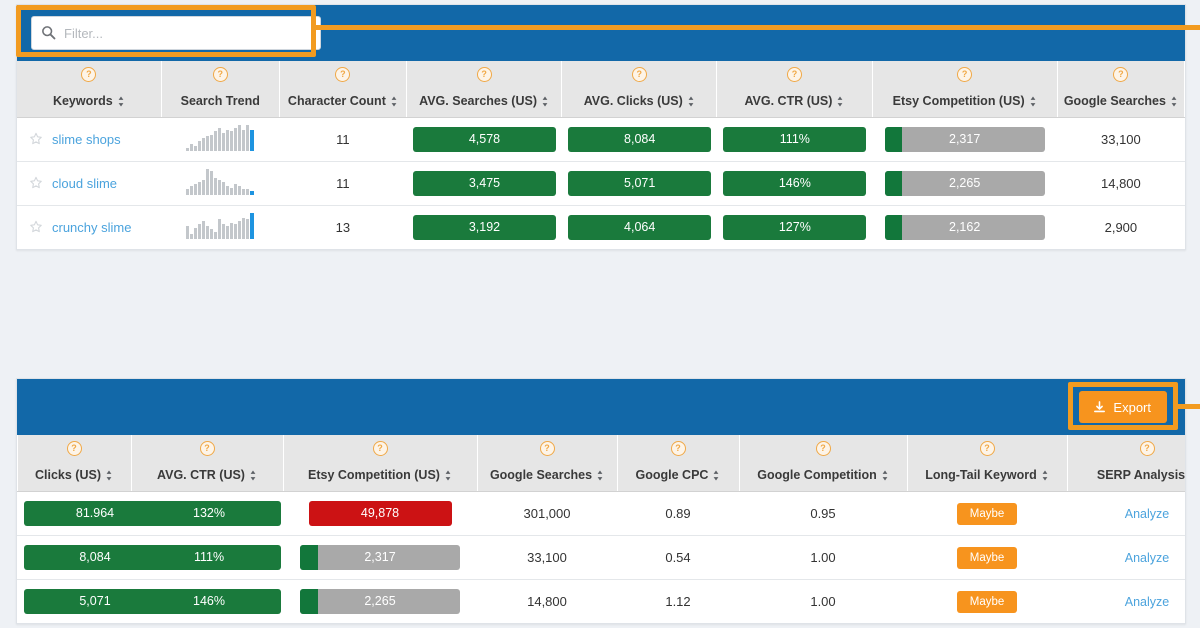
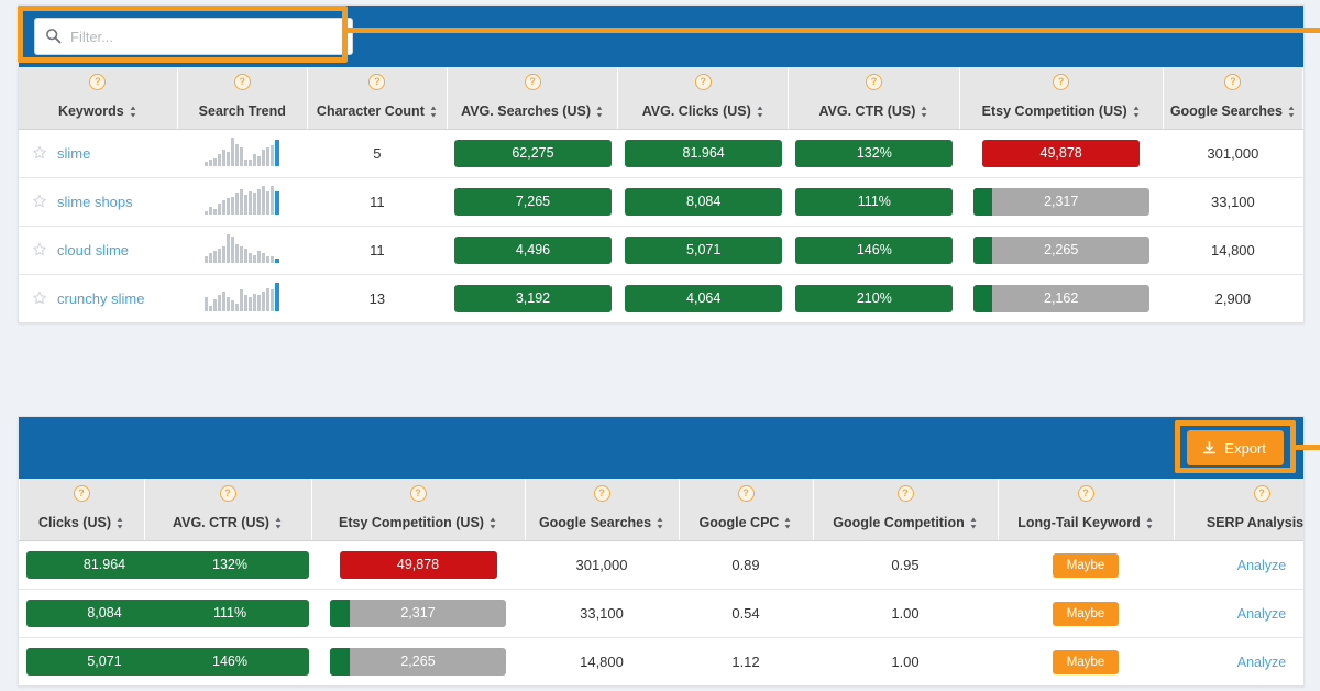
  Filter...
  ?Keywords	?Search Trend	?Character Count	?AVG. Searches (US)	?AVG. Clicks (US)	?AVG. CTR (US)	?Etsy Competition (US)	?Google Searches
+ slime		5	62,275	81.964	132%	49,878	301,000
- slime shops		11	4,578	8,084	111%	2,317	33,100
+ slime shops		11	7,265	8,084	111%	2,317	33,100
- cloud slime		11	3,475	5,071	146%	2,265	14,800
+ cloud slime		11	4,496	5,071	146%	2,265	14,800
- crunchy slime		13	3,192	4,064	127%	2,162	2,900
+ crunchy slime		13	3,192	4,064	210%	2,162	2,900
  Export
  	?Clicks (US)	?AVG. CTR (US)	?Etsy Competition (US)	?Google Searches	?Google CPC	?Google Competition	?Long-Tail Keyword	?SERP Analysis
  	81.964	132%	49,878	301,000	0.89	0.95	Maybe	Analyze
  	8,084	111%	2,317	33,100	0.54	1.00	Maybe	Analyze
  	5,071	146%	2,265	14,800	1.12	1.00	Maybe	Analyze
